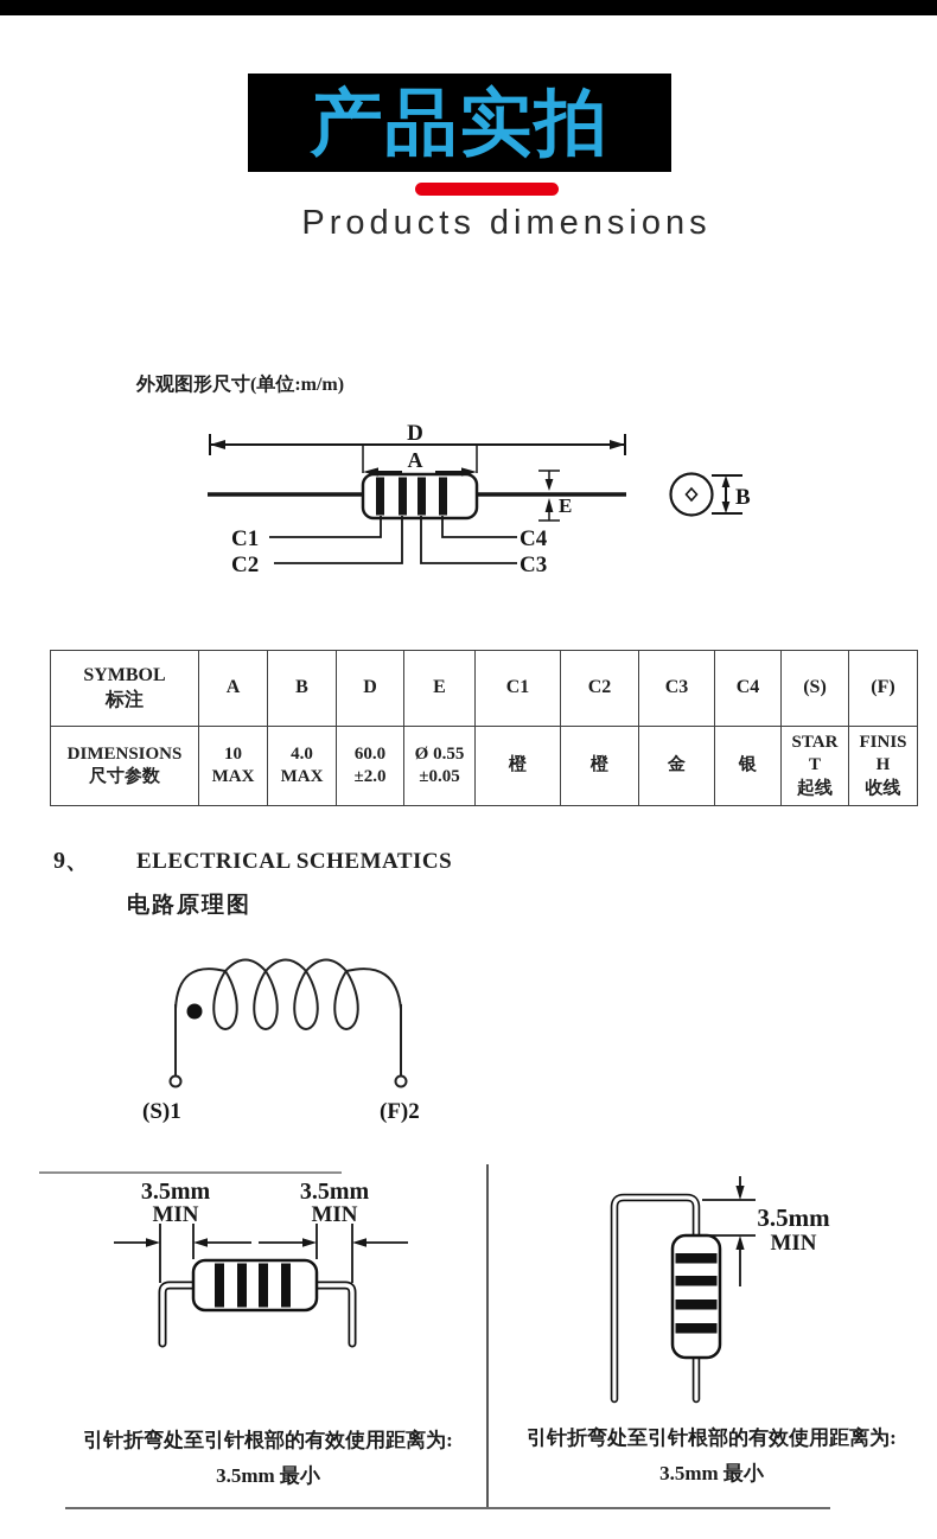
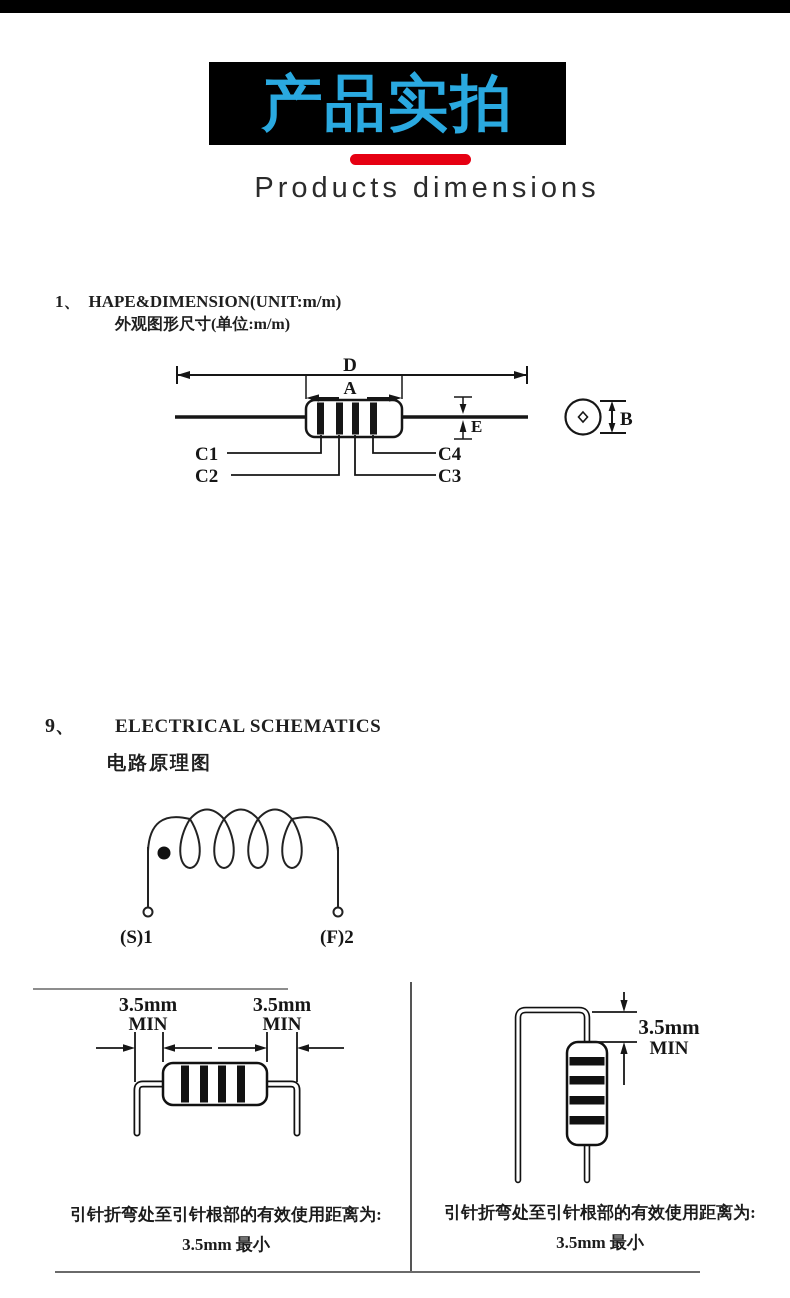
  产品实拍
  Products dimensions
+ 1、 HAPE&DIMENSION(UNIT:m/m)
  外观图形尺寸(单位:m/m)
  D
  A
  E
  B
  C1
  C2
  C4
  C3
- SYMBOL 标注	A	B	D	E	C1	C2	C3	C4	(S)	(F)
- DIMENSIONS 尺寸参数	10 MAX	4.0 MAX	60.0 ±2.0	Ø 0.55 ±0.05	橙	橙	金	银	STAR T 起线	FINIS H 收线
  9、 ELECTRICAL SCHEMATICS
  电路原理图
  (S)1
  (F)2
  3.5mm
  MIN
  3.5mm
  MIN
  3.5mm
  MIN
  引针折弯处至引针根部的有效使用距离为:
  3.5mm 最小
  引针折弯处至引针根部的有效使用距离为:
  3.5mm 最小
